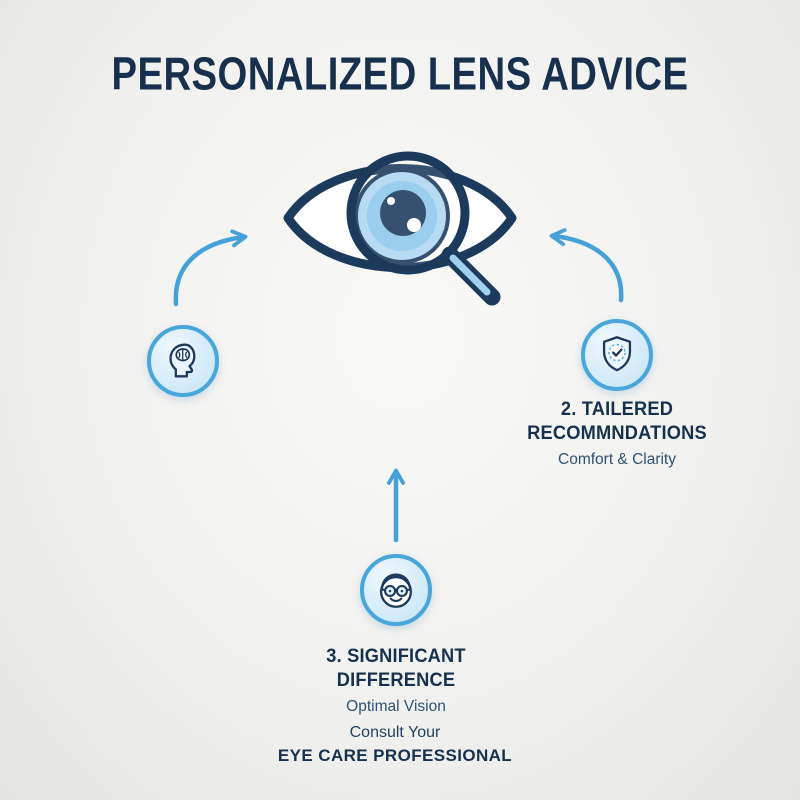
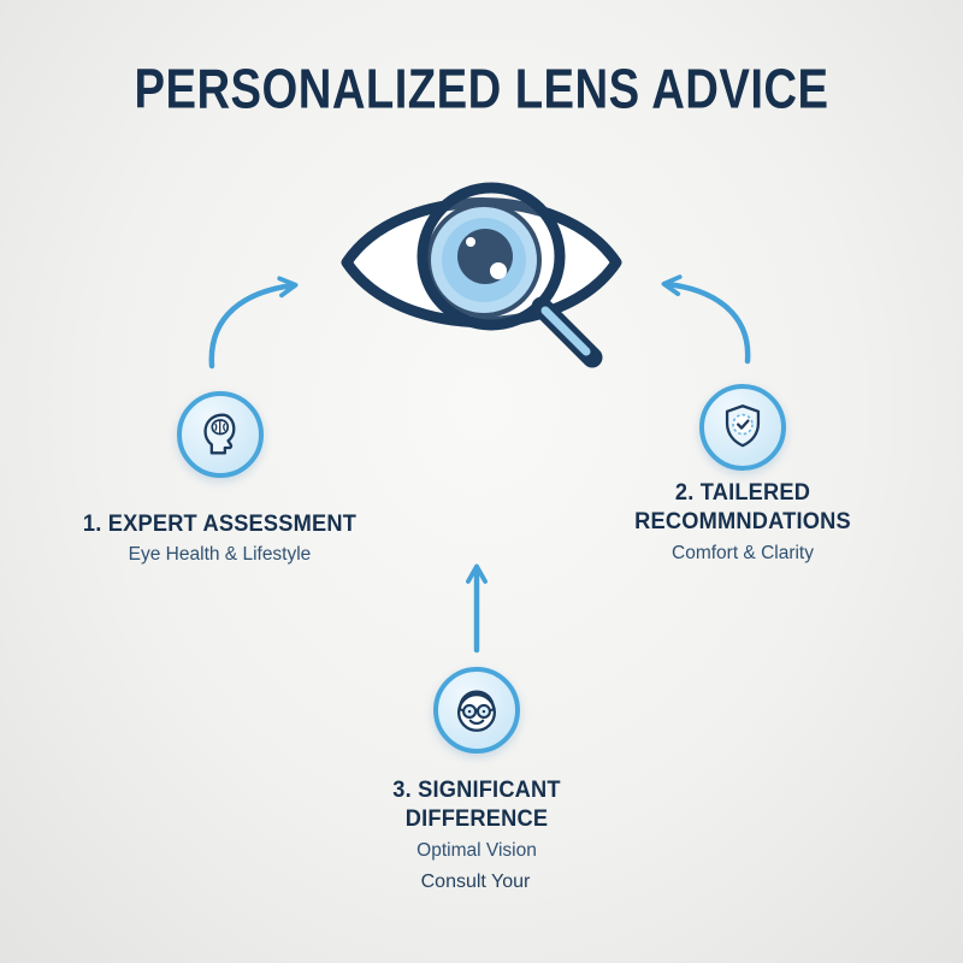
  PERSONALIZED LENS ADVICE
+ 1. EXPERT ASSESSMENT
+ Eye Health & Lifestyle
  2. TAILERED RECOMMNDATIONS
  Comfort & Clarity
  3. SIGNIFICANT DIFFERENCE
  Optimal Vision
  Consult Your
- EYE CARE PROFESSIONAL
